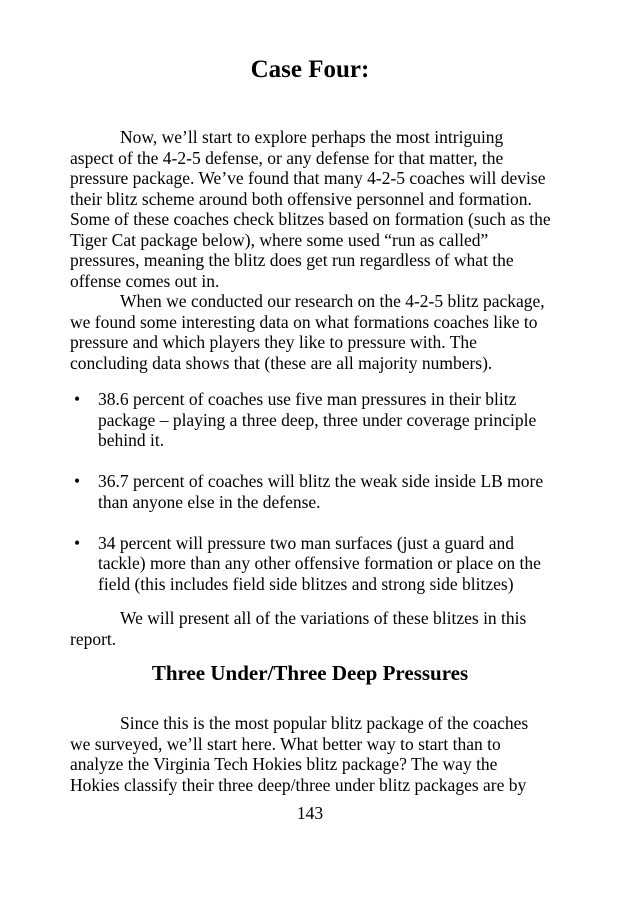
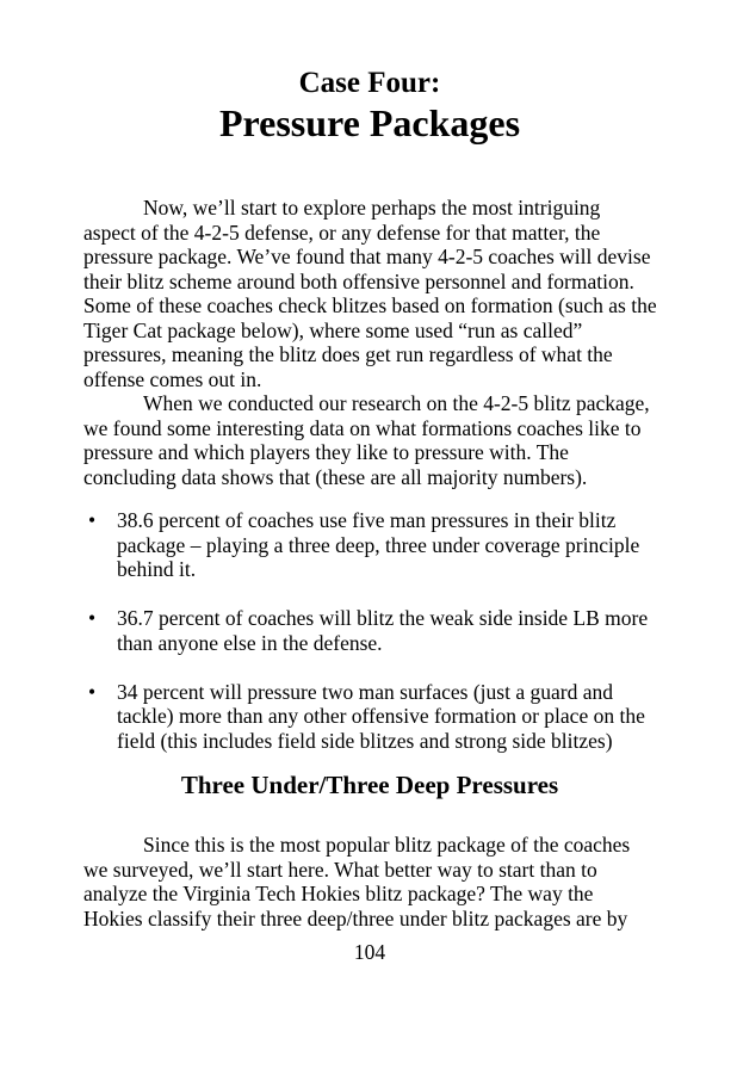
  Case Four:
+ Pressure Packages
  Now, we’ll start to explore perhaps the most intriguing
  aspect of the 4-2-5 defense, or any defense for that matter, the
  pressure package. We’ve found that many 4-2-5 coaches will devise
  their blitz scheme around both offensive personnel and formation.
  Some of these coaches check blitzes based on formation (such as the
  Tiger Cat package below), where some used “run as called”
  pressures, meaning the blitz does get run regardless of what the
  offense comes out in.
  When we conducted our research on the 4-2-5 blitz package,
  we found some interesting data on what formations coaches like to
  pressure and which players they like to pressure with. The
  concluding data shows that (these are all majority numbers).
  •
  38.6 percent of coaches use five man pressures in their blitz
  package – playing a three deep, three under coverage principle
  behind it.
  •
  36.7 percent of coaches will blitz the weak side inside LB more
  than anyone else in the defense.
  •
  34 percent will pressure two man surfaces (just a guard and
  tackle) more than any other offensive formation or place on the
  field (this includes field side blitzes and strong side blitzes)
- We will present all of the variations of these blitzes in this
- report.
  Three Under/Three Deep Pressures
  Since this is the most popular blitz package of the coaches
  we surveyed, we’ll start here. What better way to start than to
  analyze the Virginia Tech Hokies blitz package? The way the
  Hokies classify their three deep/three under blitz packages are by
- 143
+ 104
